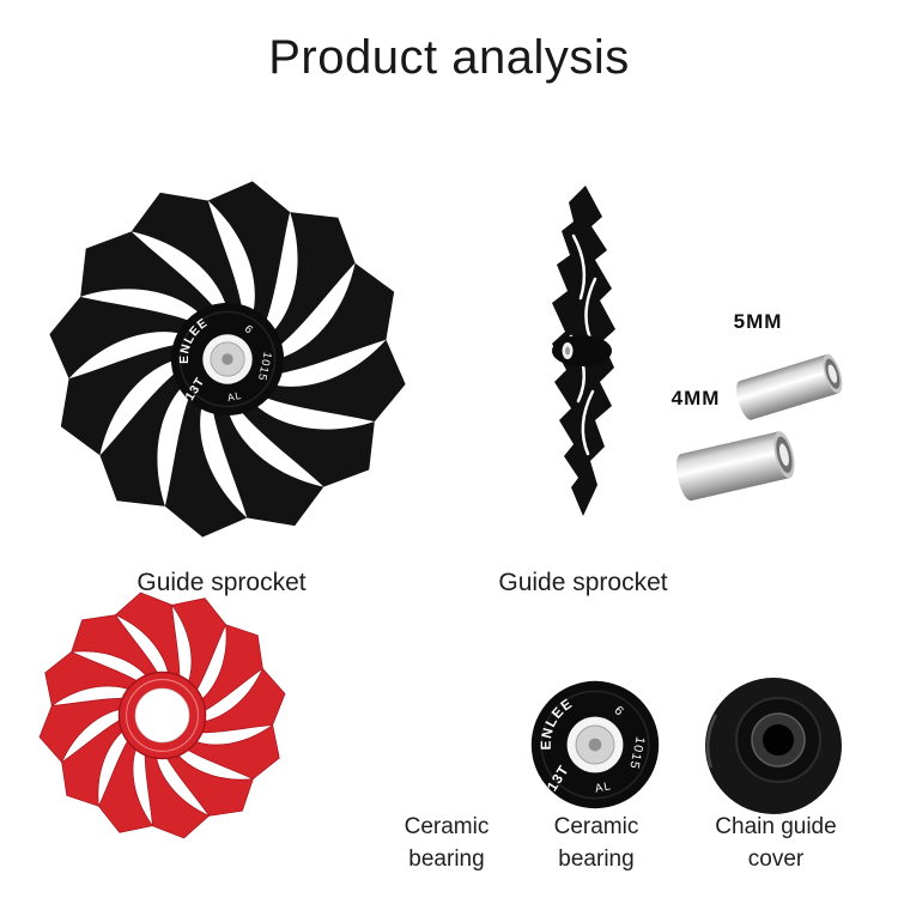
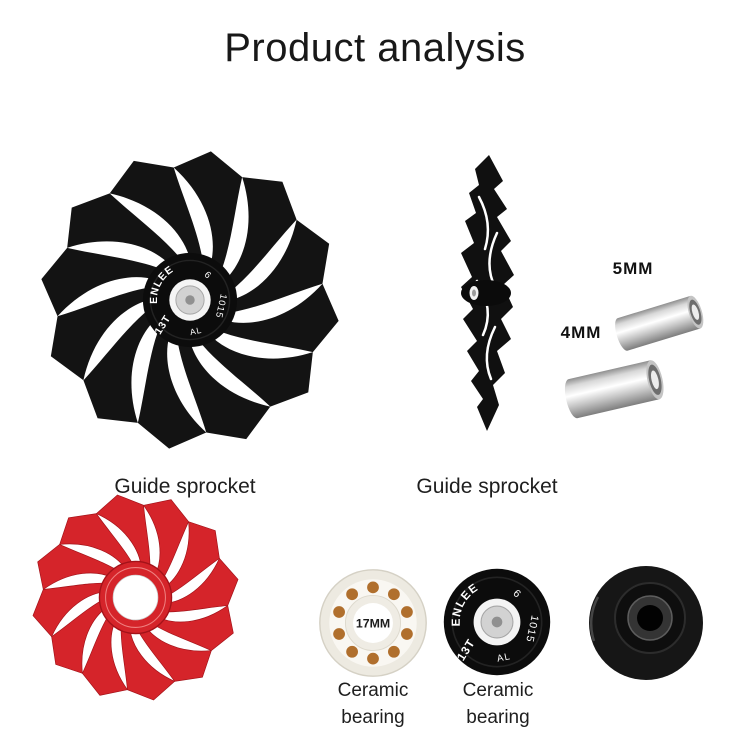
  Product analysis
  5MM
  4MM
  Guide sprocket
  Guide sprocket
+ 17MM
  Ceramic bearing
  Ceramic bearing
- Chain guide cover
